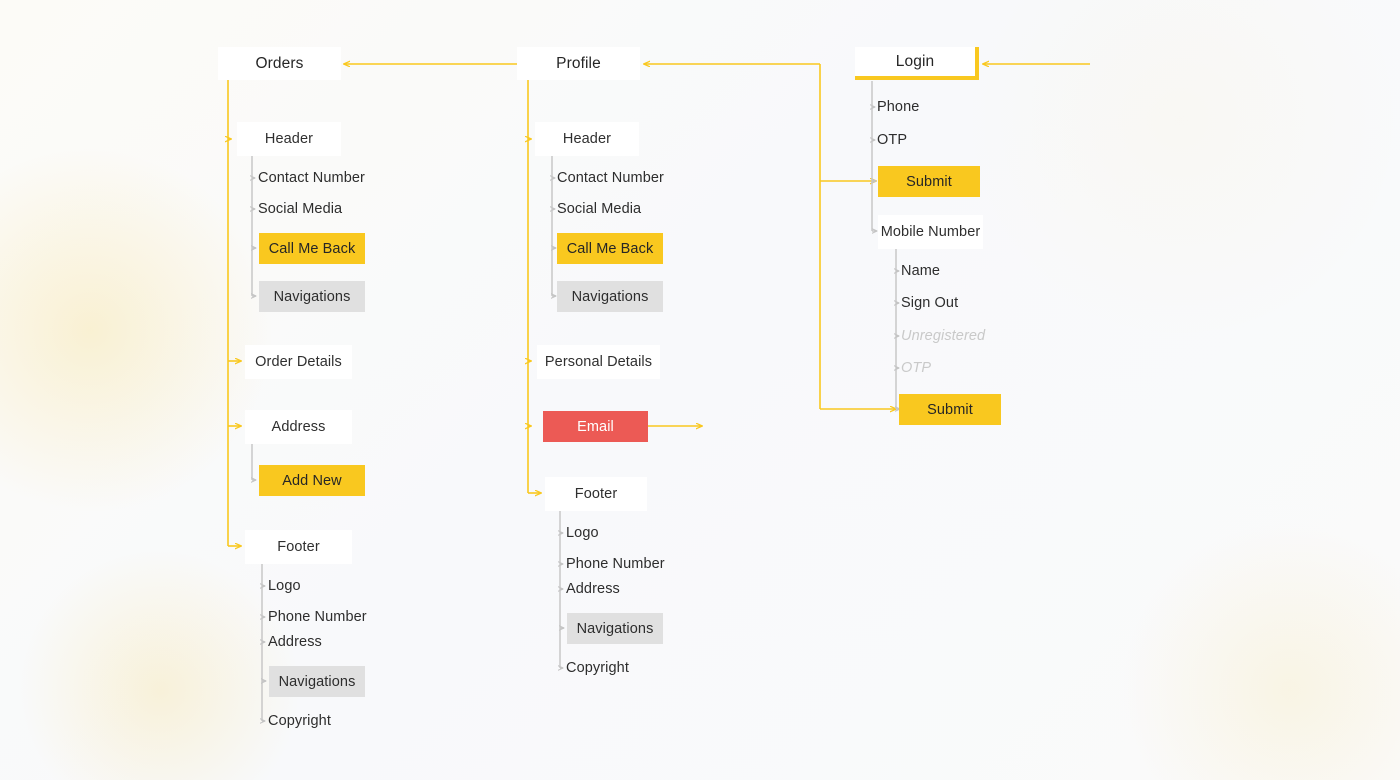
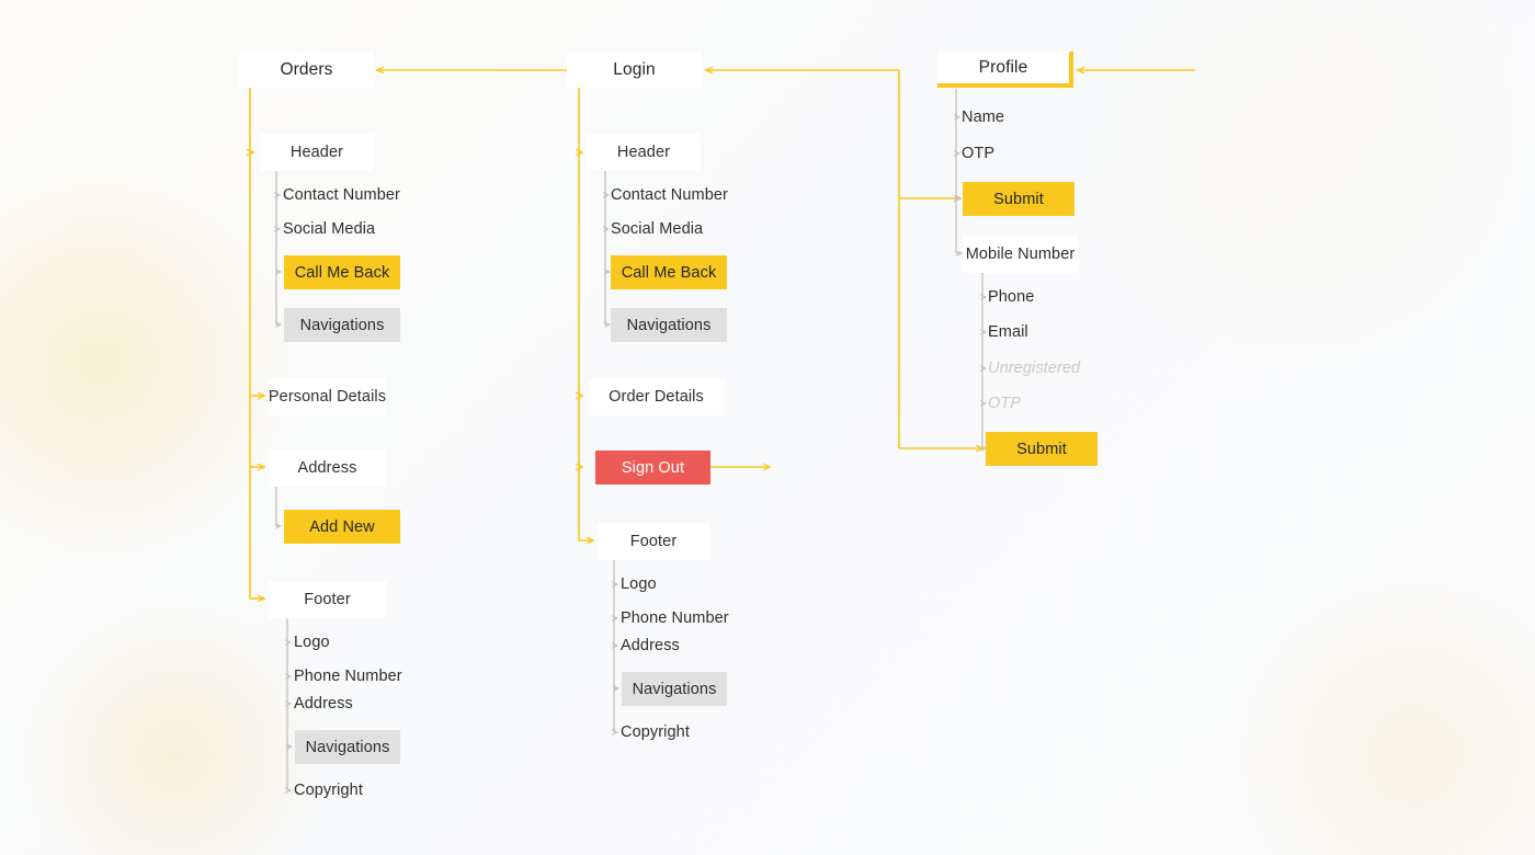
  Orders
  Header
  Contact Number
  Social Media
  Call Me Back
  Navigations
- Order Details
+ Personal Details
  Address
  Add New
  Footer
  Logo
  Phone Number
  Address
  Navigations
  Copyright
- Profile
+ Login
  Header
  Contact Number
  Social Media
  Call Me Back
  Navigations
- Personal Details
+ Order Details
- Email
+ Sign Out
  Footer
  Logo
  Phone Number
  Address
  Navigations
  Copyright
- Login
+ Profile
- Phone
+ Name
  OTP
  Submit
  Mobile Number
- Name
+ Phone
- Sign Out
+ Email
  Unregistered
  OTP
  Submit
